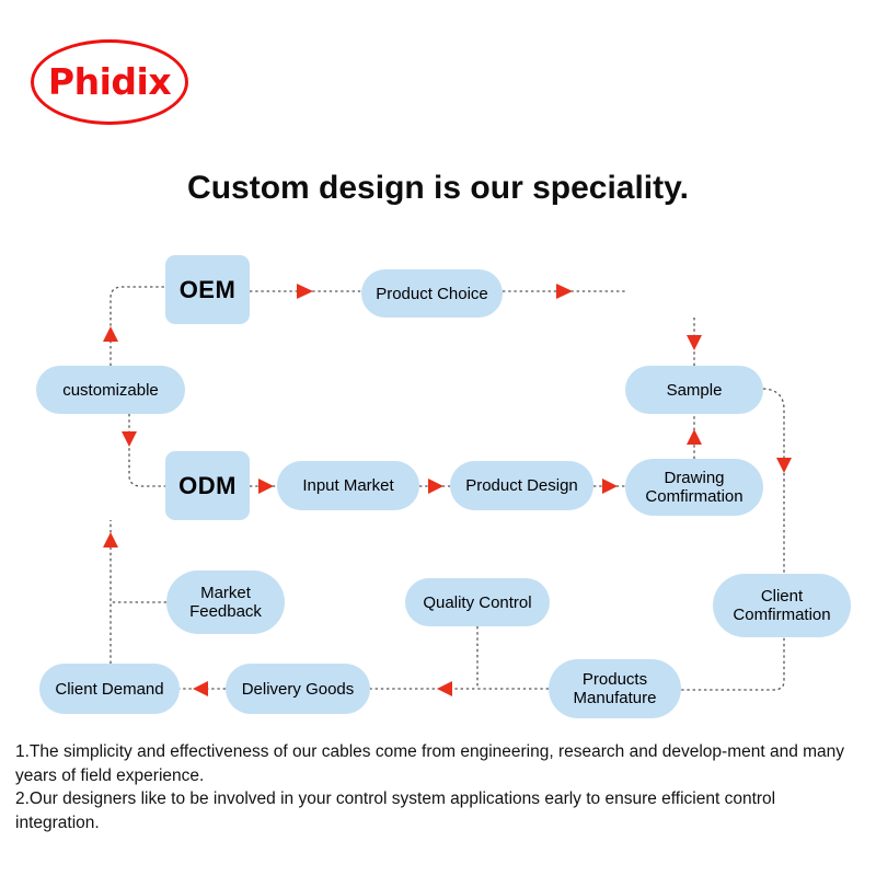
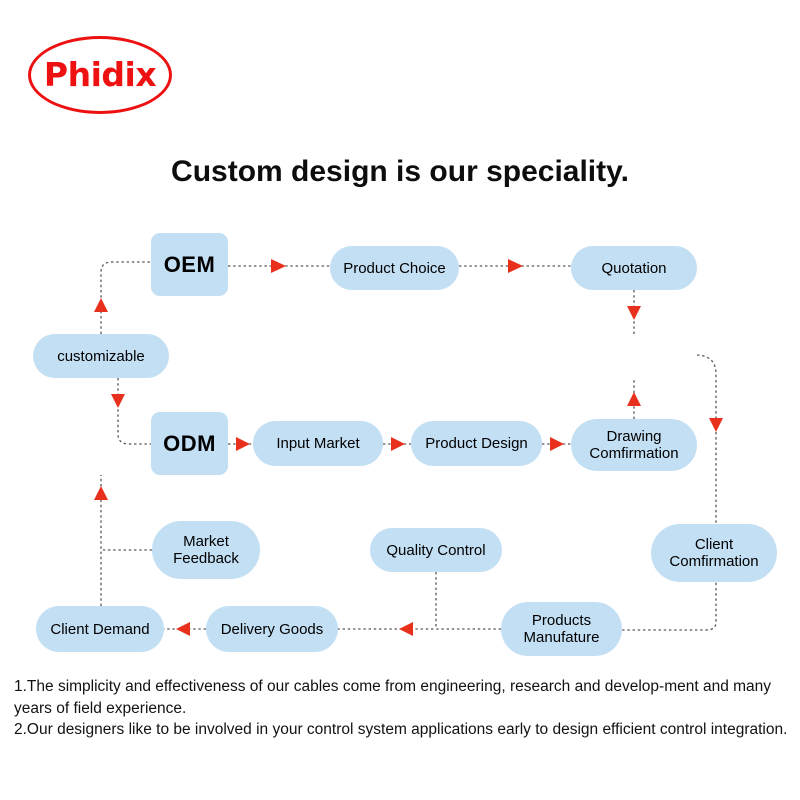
  Phidix
  Custom design is our speciality.
  OEM
  Product Choice
+ Quotation
  customizable
- Sample
  ODM
  Input Market
  Product Design
  Drawing
  Comfirmation
  Market
  Feedback
  Quality Control
  Client
  Comfirmation
  Client Demand
  Delivery Goods
  Products
  Manufature
  1.The simplicity and effectiveness of our cables come from engineering, research and develop-ment and many years of field experience.
- 2.Our designers like to be involved in your control system applications early to ensure efficient control integration.
+ 2.Our designers like to be involved in your control system applications early to design efficient control integration.
